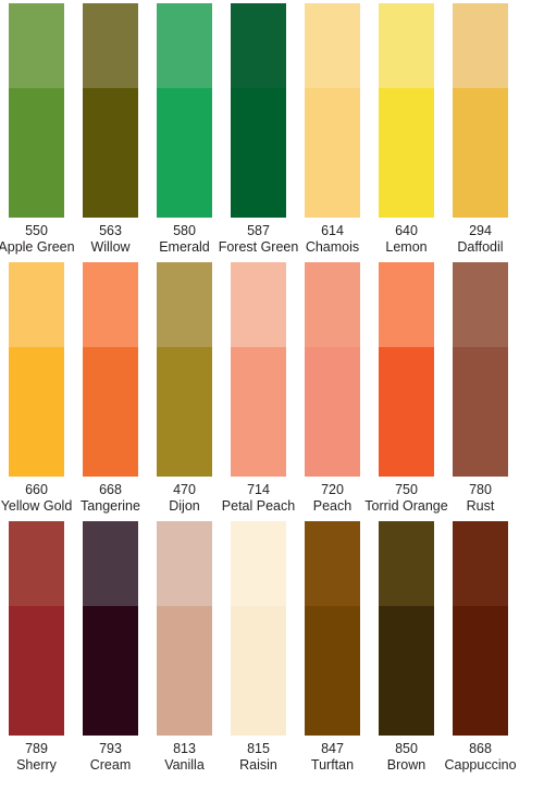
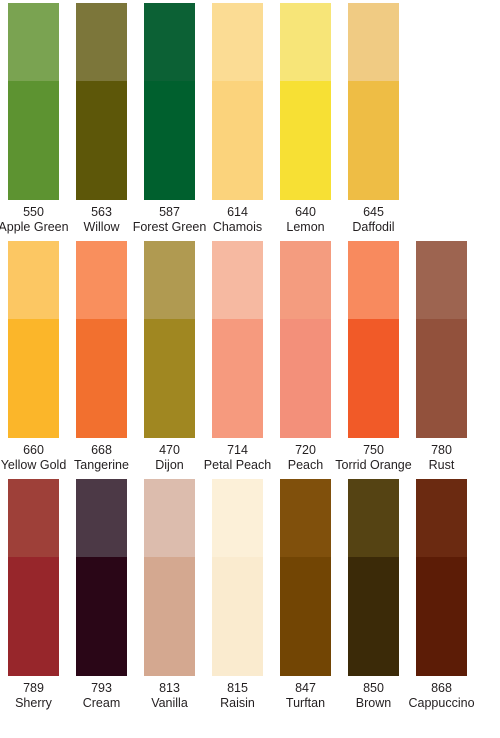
  550
  Apple Green
  563
  Willow
- 580
- Emerald
  587
  Forest Green
  614
  Chamois
  640
  Lemon
- 294
+ 645
  Daffodil
  660
  Yellow Gold
  668
  Tangerine
  470
  Dijon
  714
  Petal Peach
  720
  Peach
  750
  Torrid Orange
  780
  Rust
  789
  Sherry
  793
  Cream
  813
  Vanilla
  815
  Raisin
  847
  Turftan
  850
  Brown
  868
  Cappuccino
